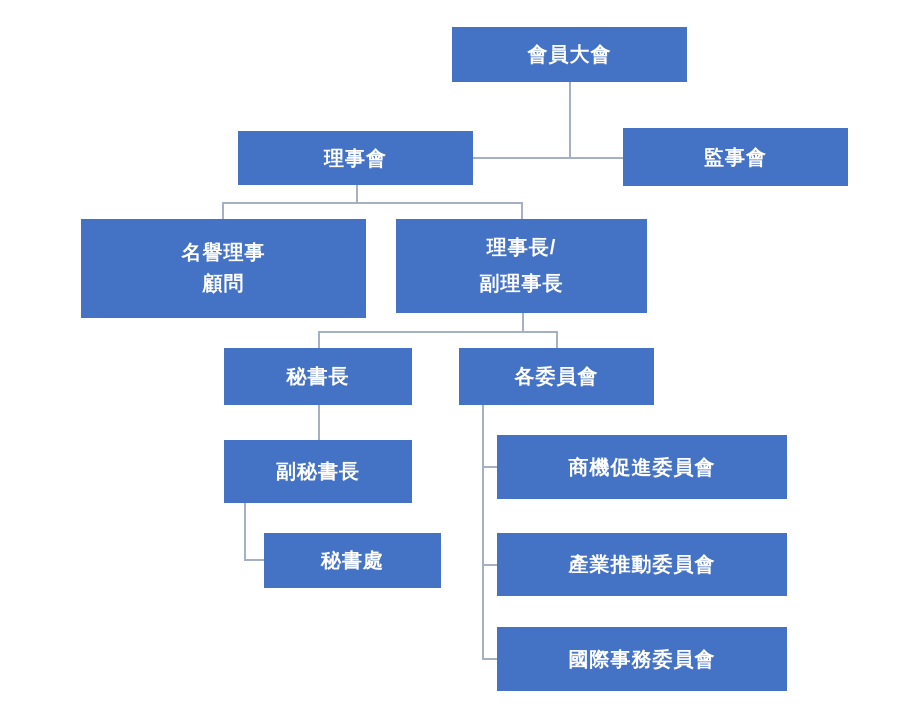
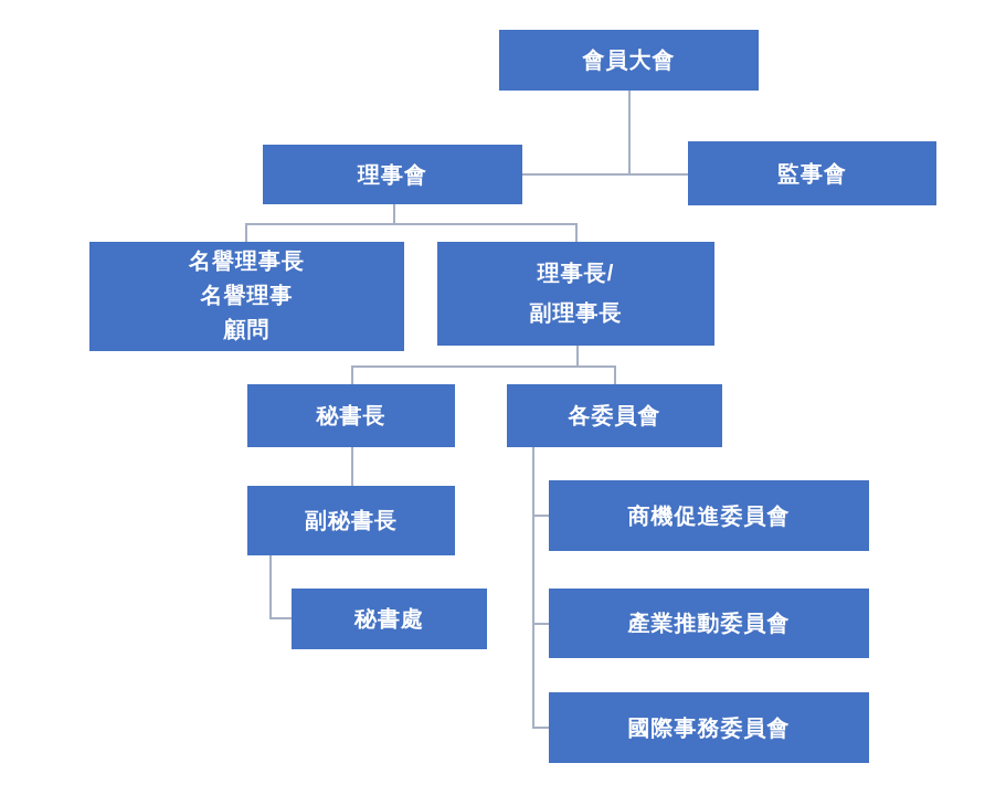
  會員大會
  理事會
  監事會
+ 名譽理事長
  名譽理事
  顧問
  理事長/
  副理事長
  秘書長
  各委員會
  副秘書長
  商機促進委員會
  秘書處
  產業推動委員會
  國際事務委員會
